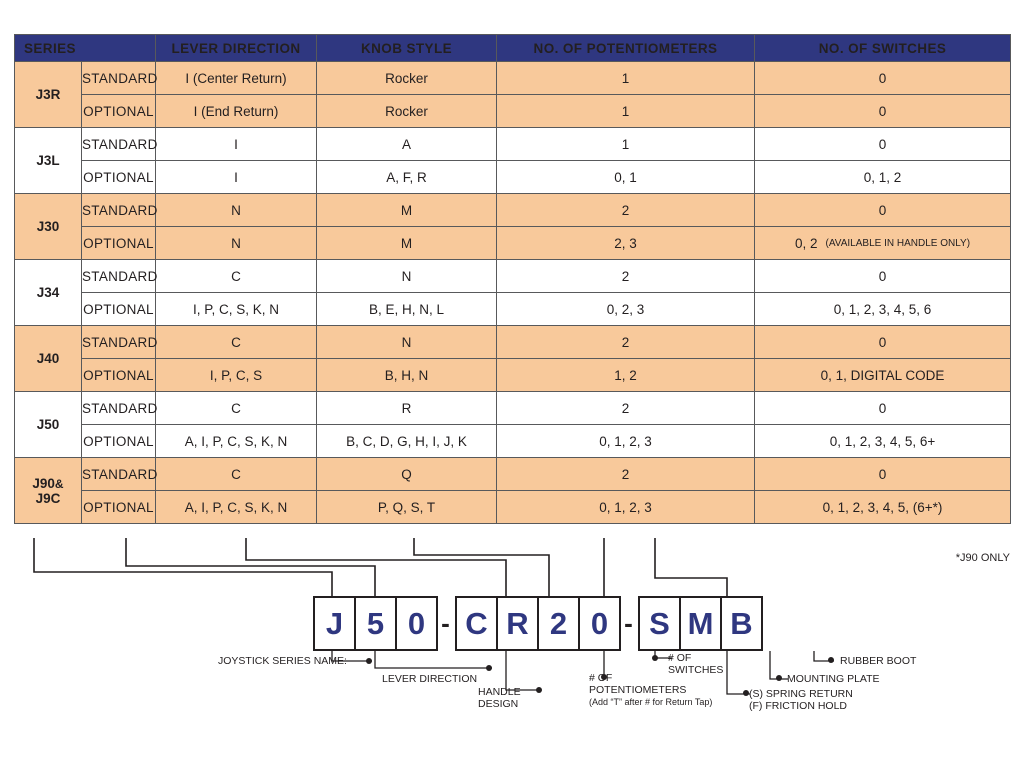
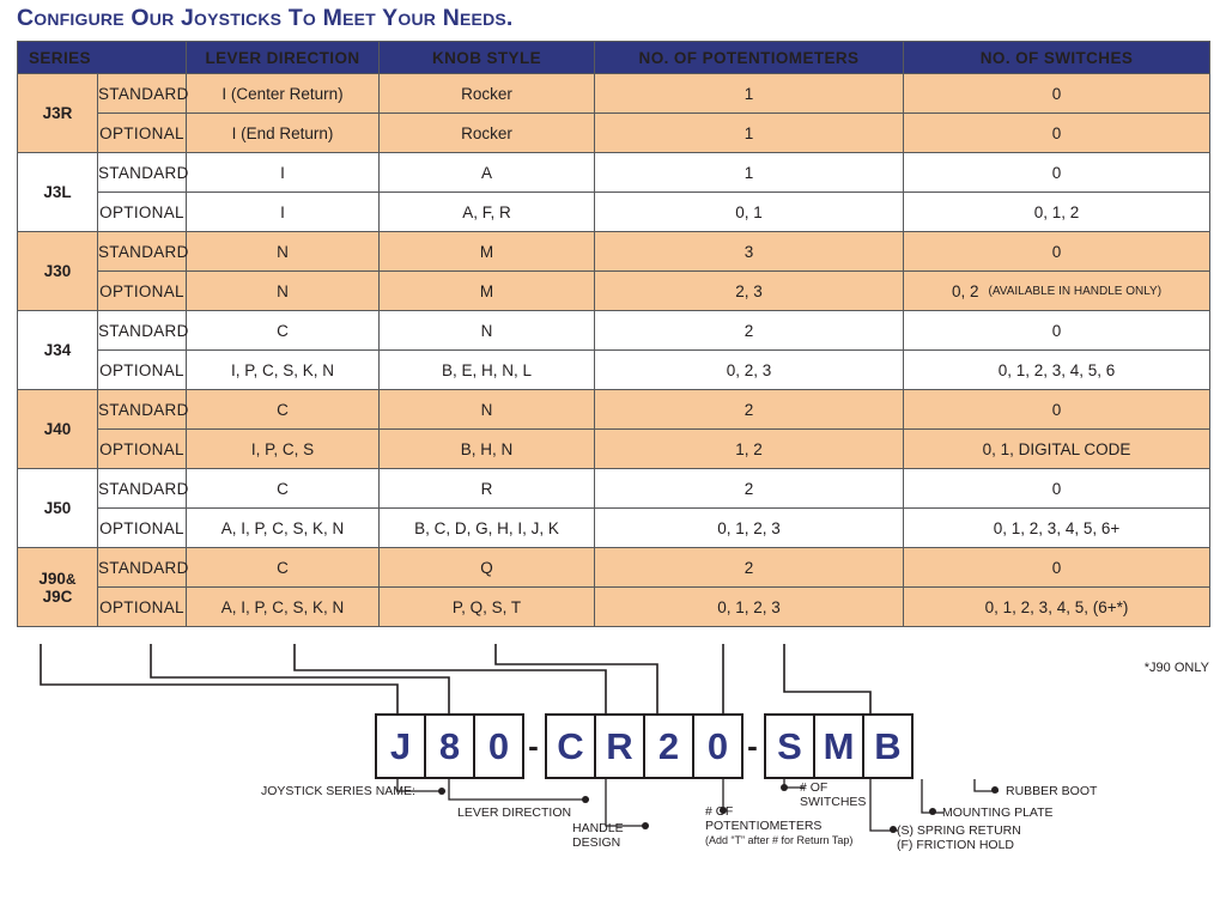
+ Configure Our Joysticks To Meet Your Needs.
  SERIES	LEVER DIRECTION	KNOB STYLE	NO. OF POTENTIOMETERS	NO. OF SWITCHES
  J3R	STANDARD	I (Center Return)	Rocker	1	0
  OPTIONAL	I (End Return)	Rocker	1	0
  J3L	STANDARD	I	A	1	0
  OPTIONAL	I	A, F, R	0, 1	0, 1, 2
- J30	STANDARD	N	M	2	0
+ J30	STANDARD	N	M	3	0
  OPTIONAL	N	M	2, 3	0, 2 (AVAILABLE IN HANDLE ONLY)
  J34	STANDARD	C	N	2	0
  OPTIONAL	I, P, C, S, K, N	B, E, H, N, L	0, 2, 3	0, 1, 2, 3, 4, 5, 6
  J40	STANDARD	C	N	2	0
  OPTIONAL	I, P, C, S	B, H, N	1, 2	0, 1, DIGITAL CODE
  J50	STANDARD	C	R	2	0
  OPTIONAL	A, I, P, C, S, K, N	B, C, D, G, H, I, J, K	0, 1, 2, 3	0, 1, 2, 3, 4, 5, 6+
  J90&J9C	STANDARD	C	Q	2	0
  OPTIONAL	A, I, P, C, S, K, N	P, Q, S, T	0, 1, 2, 3	0, 1, 2, 3, 4, 5, (6+*)
  *J90 ONLY
  J
- 5
+ 8
  0
  -
  C
  R
  2
  0
  -
  S
  M
  B
  JOYSTICK SERIES NAME:
  LEVER DIRECTION
  HANDLE
  DESIGN
  POTENTIOMETERS
  (Add “T” after # for Return Tap)
  # OF
  SWITCHES
  (S) SPRING RETURN
  (F) FRICTION HOLD
  MOUNTING PLATE
  RUBBER BOOT
